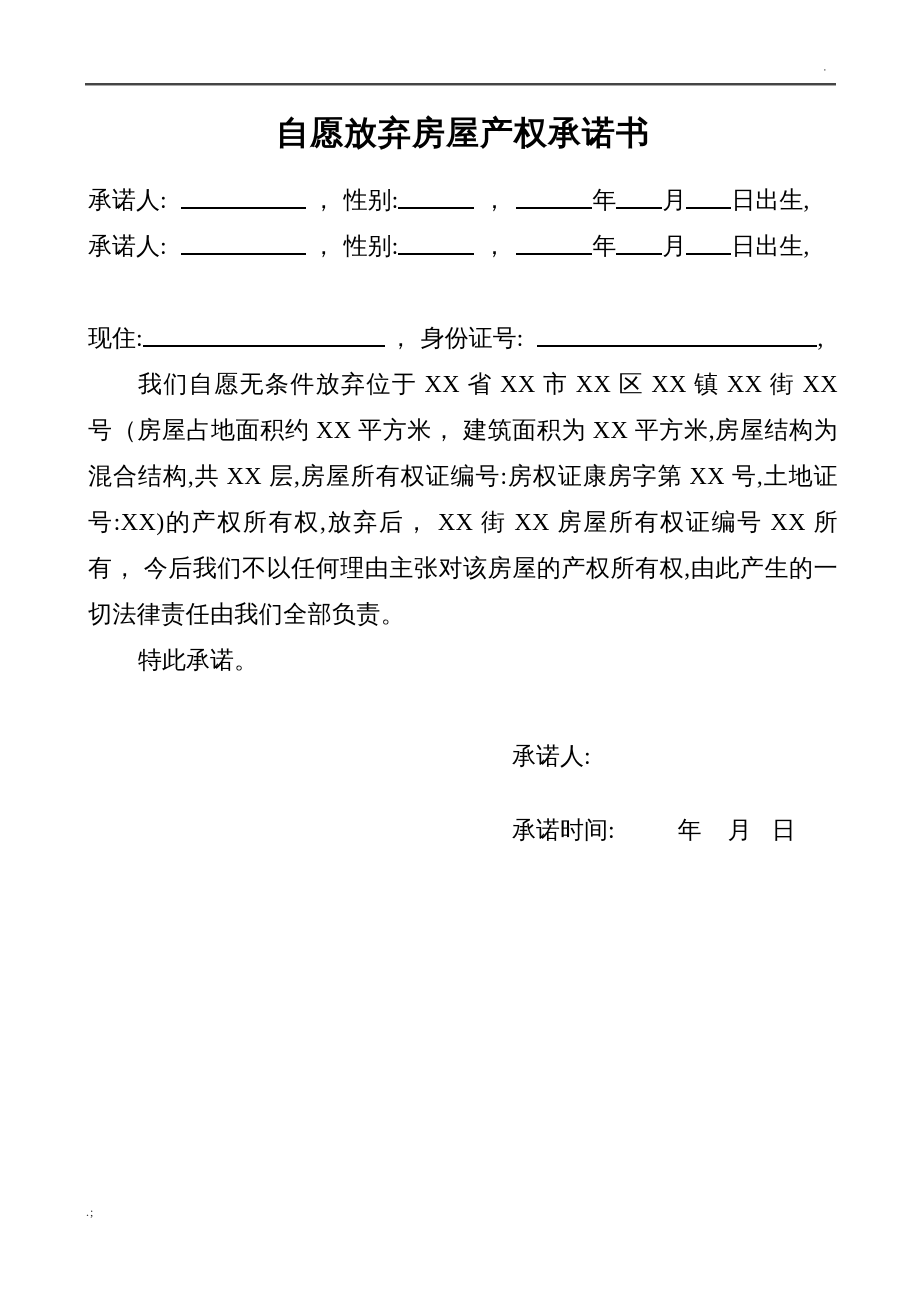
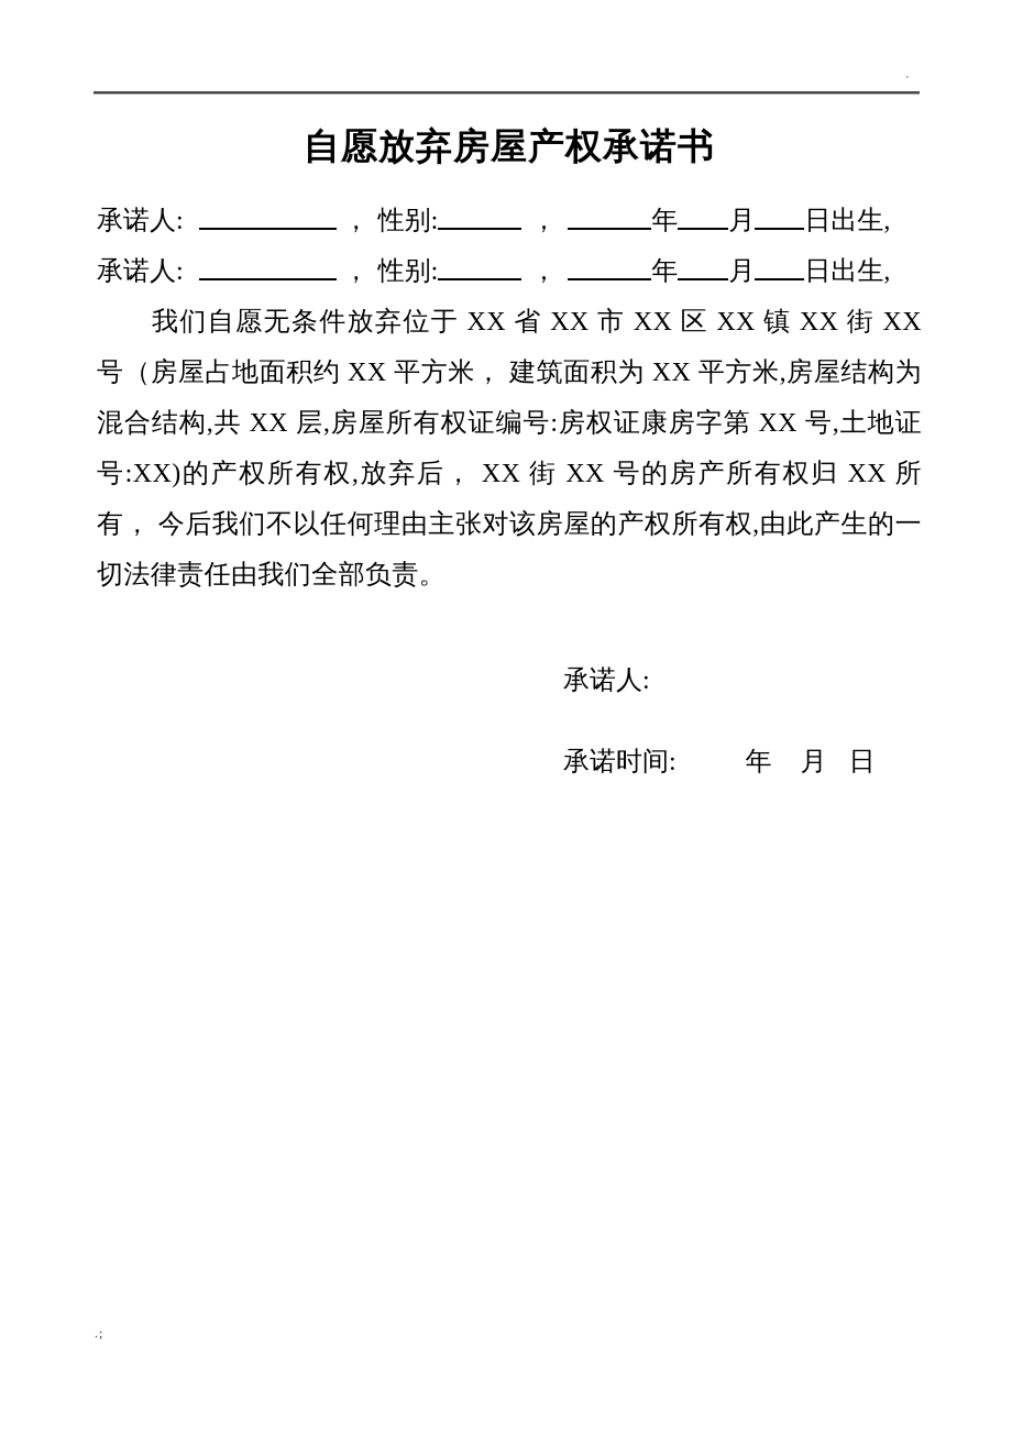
  ·
  自愿放弃房屋产权承诺书
  承诺人: ， 性别: ， 年 月 日出生,
  承诺人: ， 性别: ， 年 月 日出生,
- 现住: ， 身份证号: ,
- 我们自愿无条件放弃位于 XX 省 XX 市 XX 区 XX 镇 XX 街 XX 号（房屋占地面积约 XX 平方米， 建筑面积为 XX 平方米,房屋结构为混合结构,共 XX 层,房屋所有权证编号:房权证康房字第 XX 号,土地证号:XX)的产权所有权,放弃后， XX 街 XX 房屋所有权证编号 XX 所有， 今后我们不以任何理由主张对该房屋的产权所有权,由此产生的一切法律责任由我们全部负责。
+ 我们自愿无条件放弃位于 XX 省 XX 市 XX 区 XX 镇 XX 街 XX 号（房屋占地面积约 XX 平方米， 建筑面积为 XX 平方米,房屋结构为混合结构,共 XX 层,房屋所有权证编号:房权证康房字第 XX 号,土地证号:XX)的产权所有权,放弃后， XX 街 XX 号的房产所有权归 XX 所有， 今后我们不以任何理由主张对该房屋的产权所有权,由此产生的一切法律责任由我们全部负责。
- 特此承诺。
  承诺人:
  承诺时间: 年 月 日
  .;
